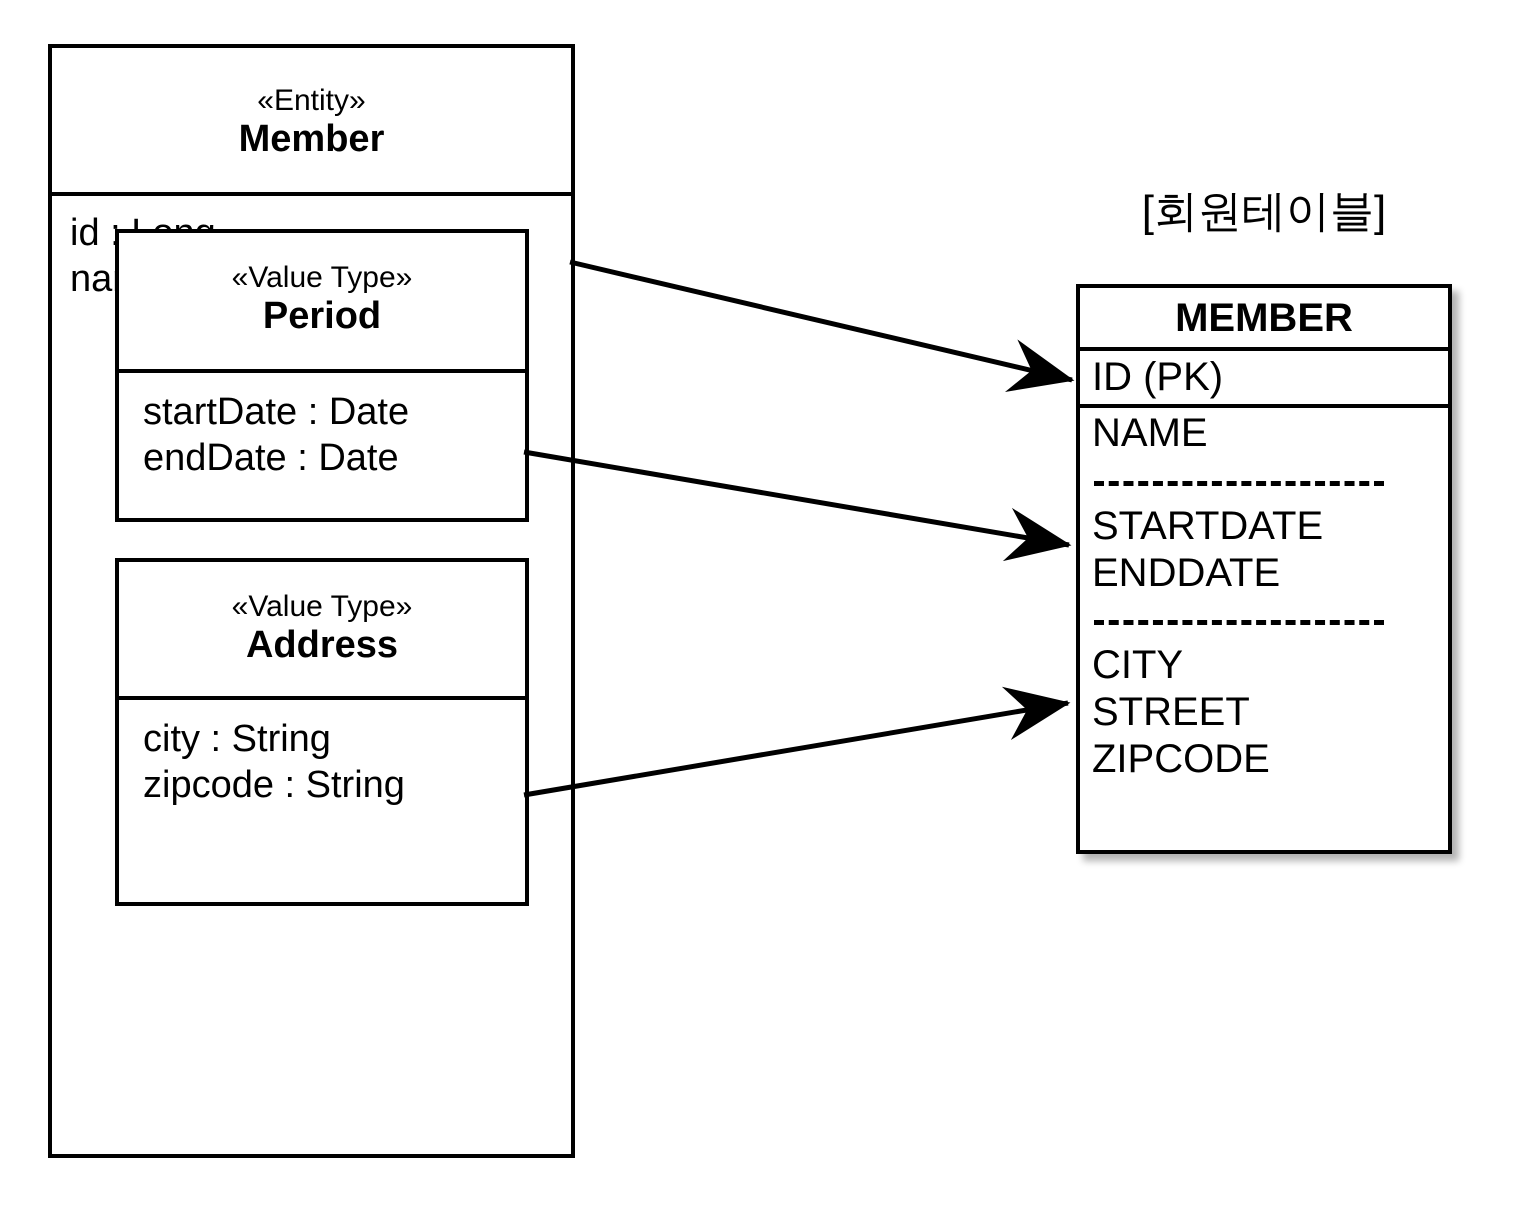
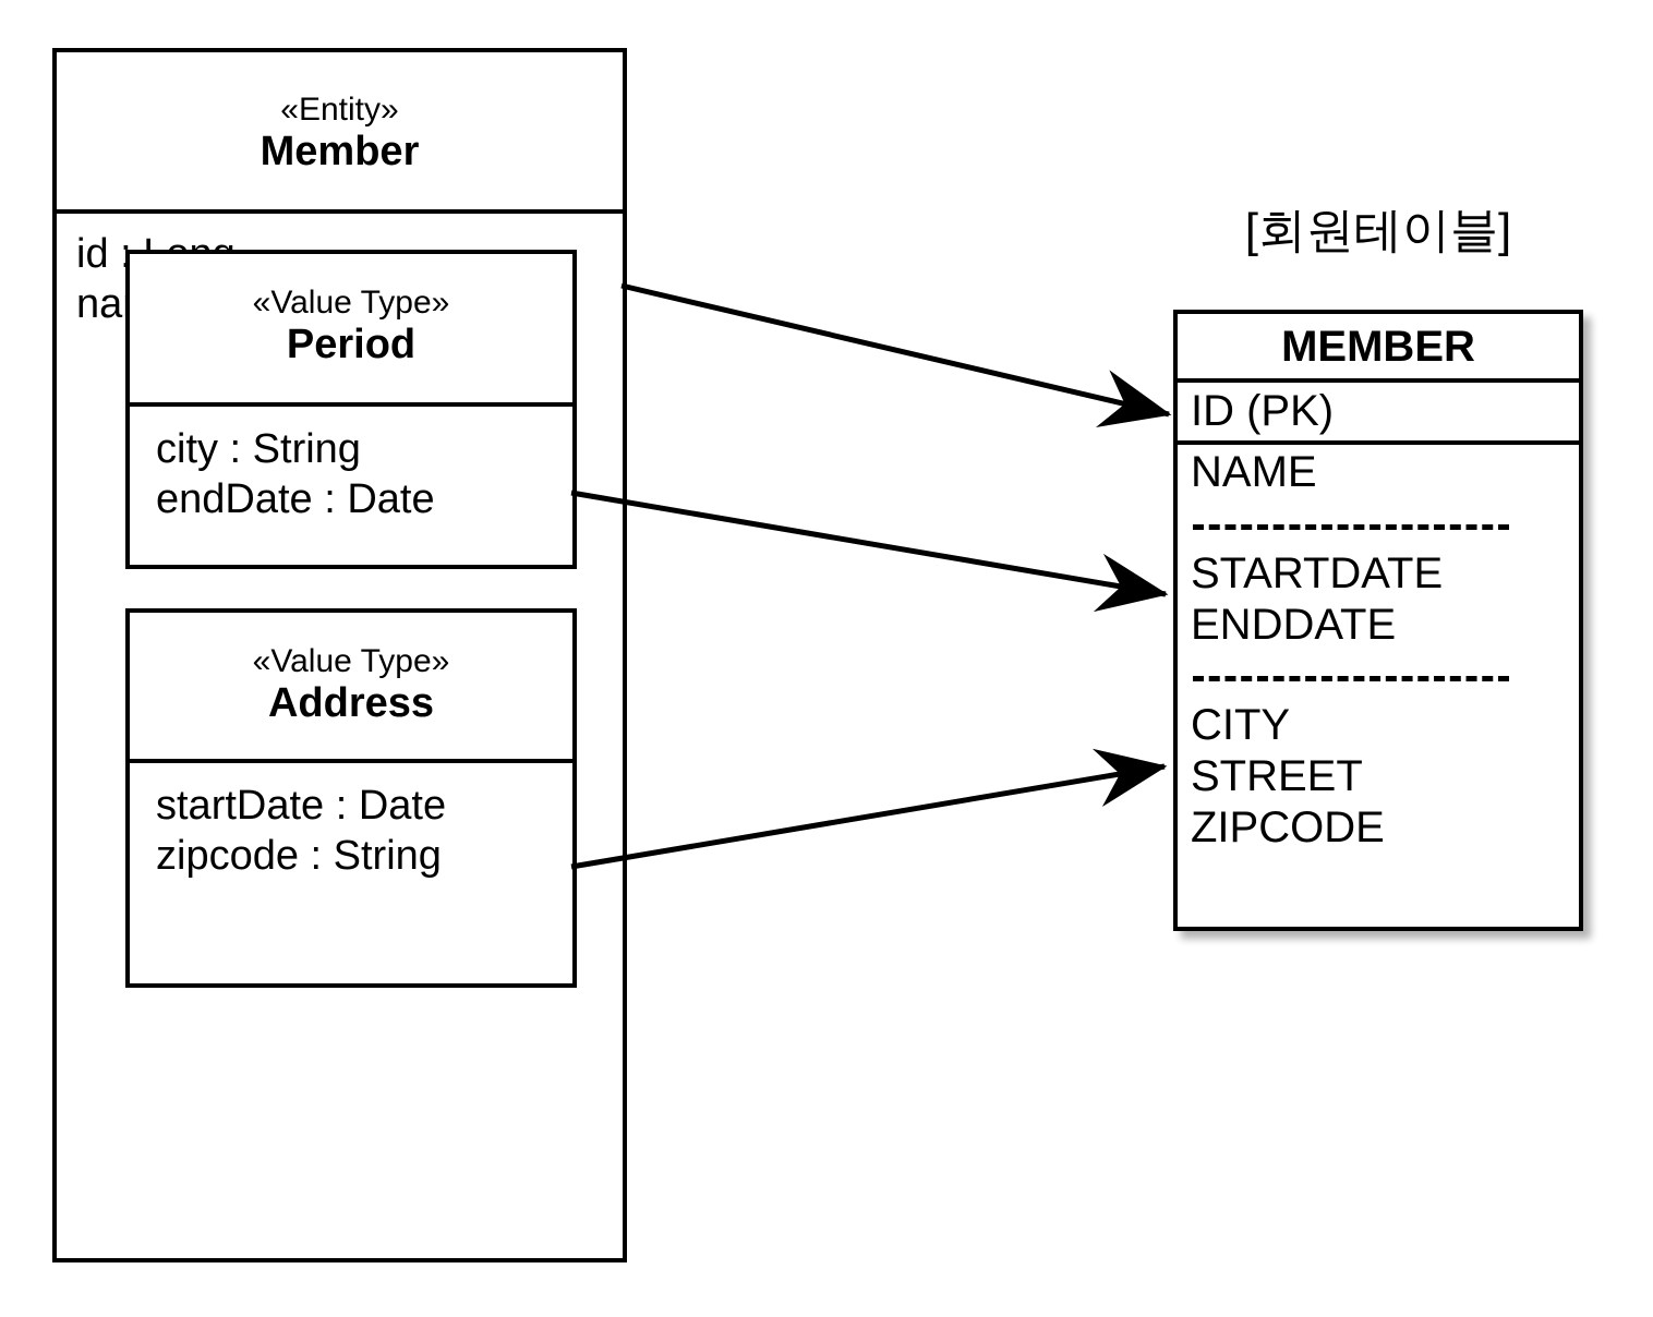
  «Entity»
  Member
  «Value Type»
  Period
- startDate : Date
+ city : String
  endDate : Date
  «Value Type»
  Address
- city : String
+ startDate : Date
  zipcode : String
  [회원테이블]
  MEMBER
  ID (PK)
  NAME
  STARTDATE
  ENDDATE
  CITY
  STREET
  ZIPCODE
